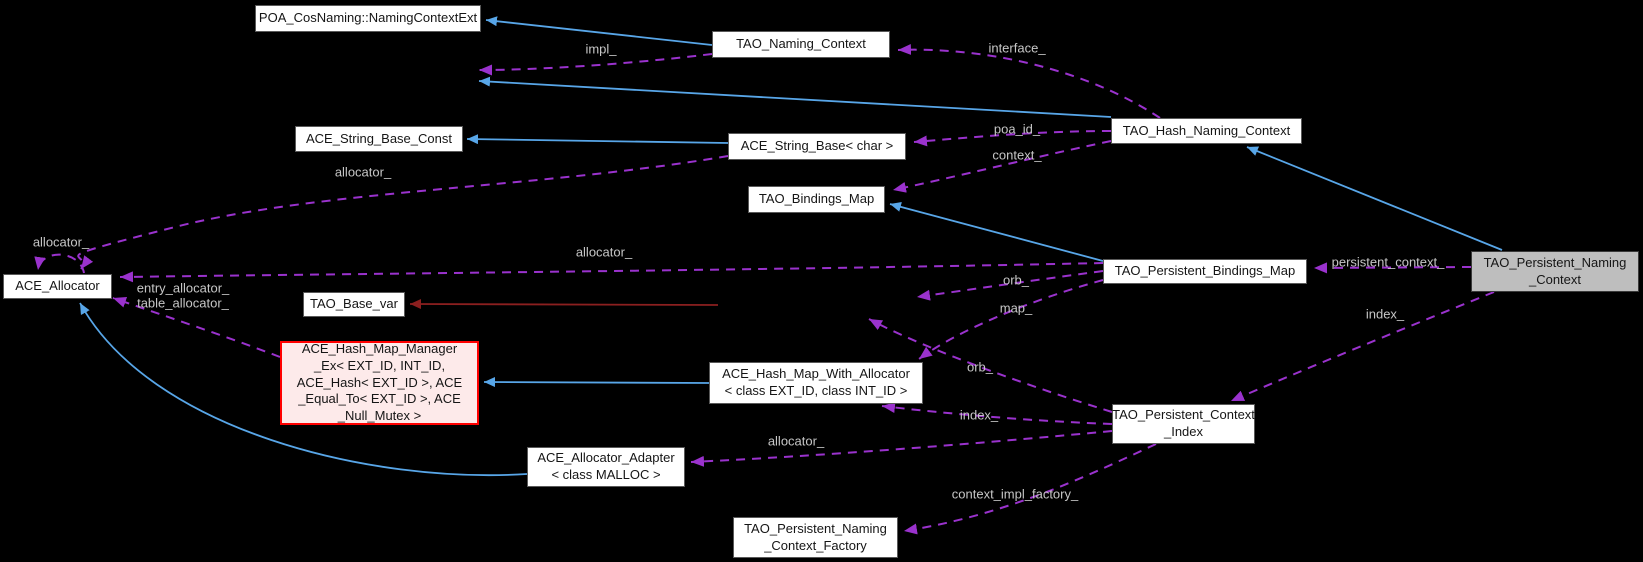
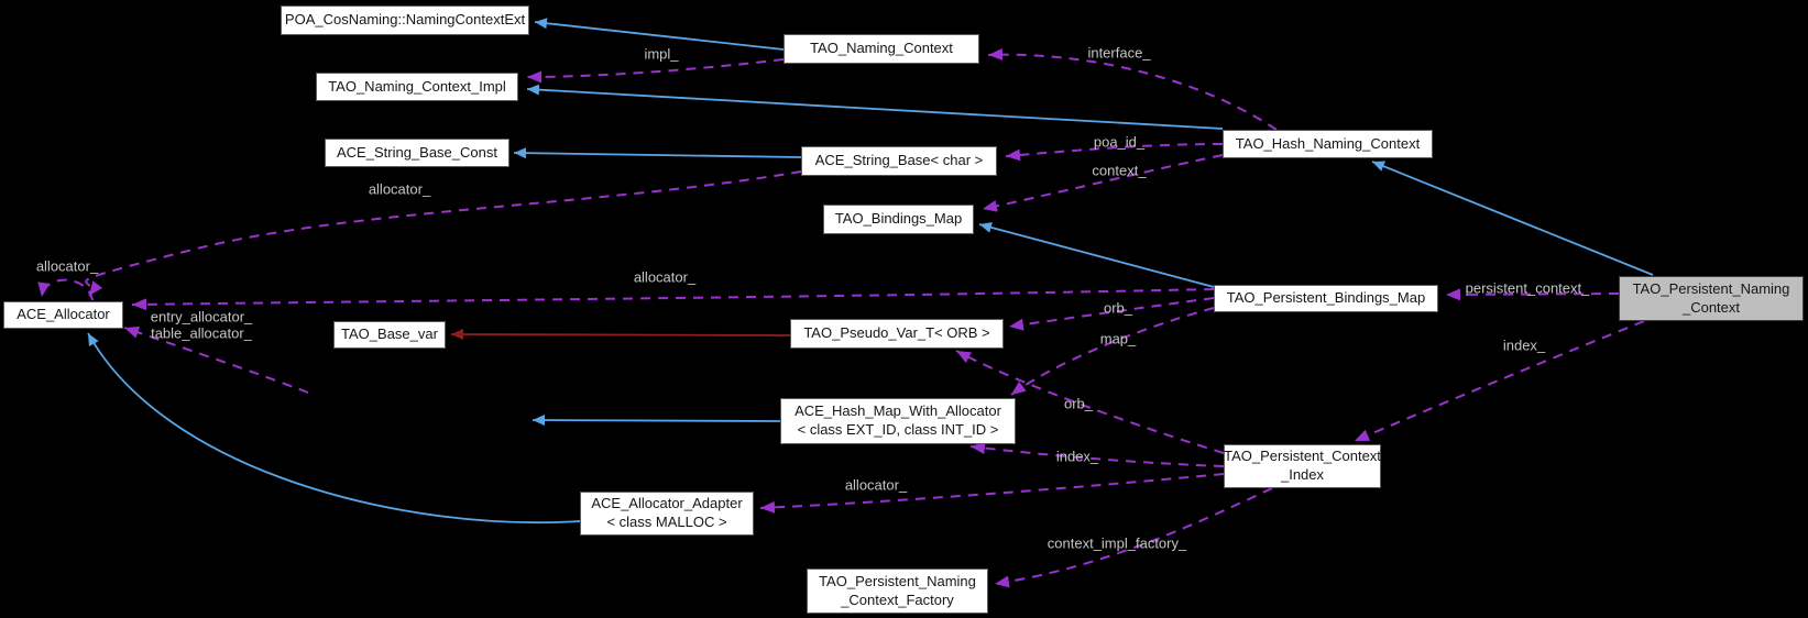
  POA_CosNaming::NamingContextExt
  TAO_Naming_Context
+ TAO_Naming_Context_Impl
  ACE_String_Base_Const
  ACE_String_Base< char >
  TAO_Hash_Naming_Context
  TAO_Bindings_Map
  ACE_Allocator
  TAO_Base_var
+ TAO_Pseudo_Var_T< ORB >
  TAO_Persistent_Bindings_Map
  TAO_Persistent_Naming
  _Context
- ACE_Hash_Map_Manager
- _Ex< EXT_ID, INT_ID,
- ACE_Hash< EXT_ID >, ACE
- _Equal_To< EXT_ID >, ACE
- _Null_Mutex >
  ACE_Hash_Map_With_Allocator
  < class EXT_ID, class INT_ID >
  ACE_Allocator_Adapter
  < class MALLOC >
  TAO_Persistent_Context
  _Index
  TAO_Persistent_Naming
  _Context_Factory
  impl_
  interface_
  poa_id_
  context_
  allocator_
  allocator_
  entry_allocator_
  table_allocator_
  allocator_
  orb_
  map_
  orb_
  index_
  index_
  allocator_
  persistent_context_
  context_impl_factory_
